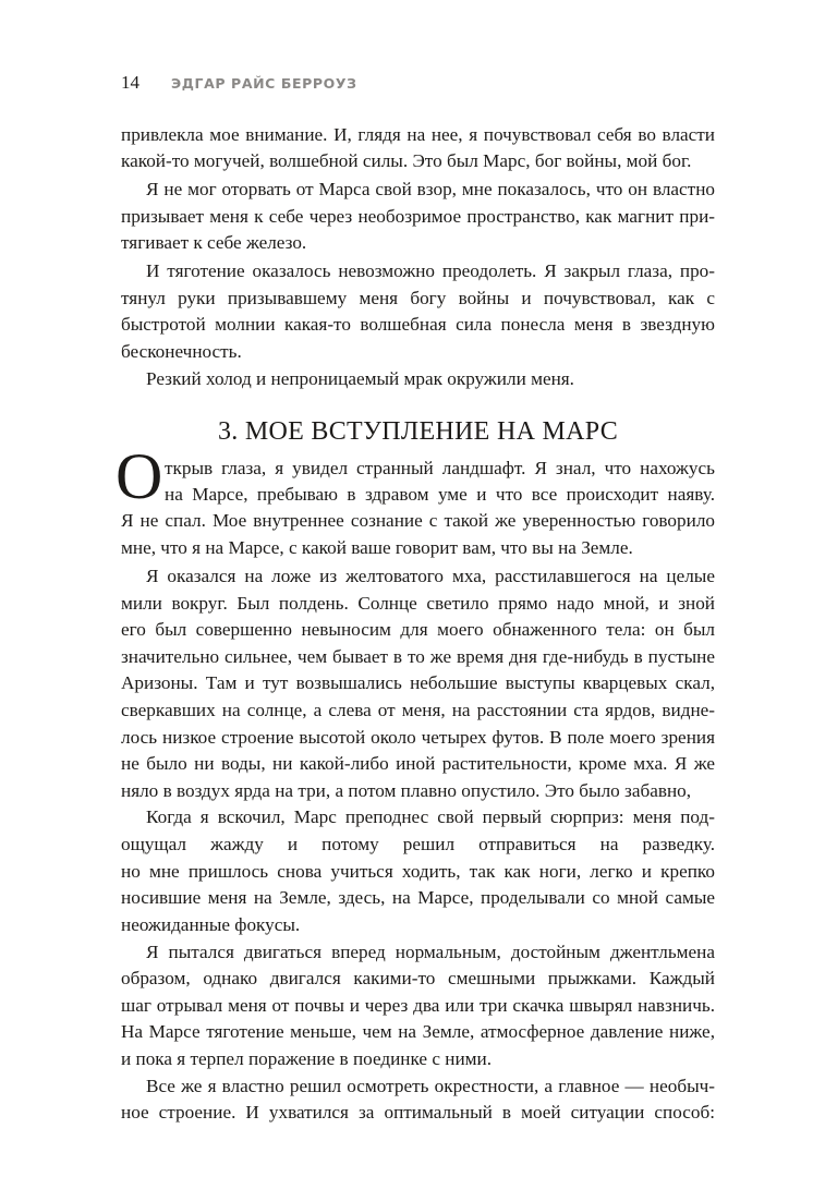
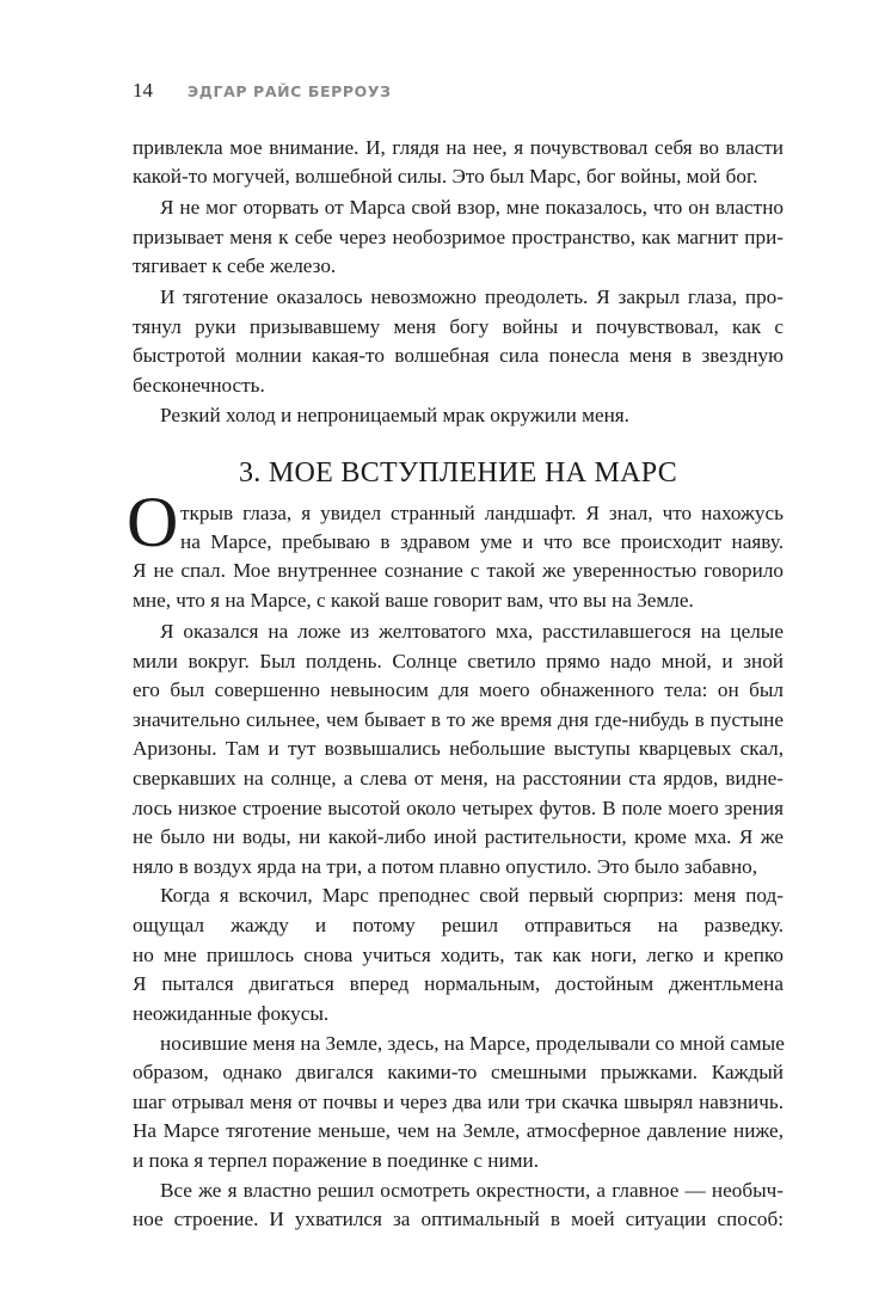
  14
  ЭДГАР РАЙС БЕРРОУЗ
  3. МОЕ ВСТУПЛЕНИЕ НА МАРС
  О
  привлекла мое внимание. И, глядя на нее, я почувствовал себя во власти
  какой-то могучей, волшебной силы. Это был Марс, бог войны, мой бог.
  Я не мог оторвать от Марса свой взор, мне показалось, что он властно
  призывает меня к себе через необозримое пространство, как магнит при-
  тягивает к себе железо.
  И тяготение оказалось невозможно преодолеть. Я закрыл глаза, про-
  тянул руки призывавшему меня богу войны и почувствовал, как с
  быстротой молнии какая-то волшебная сила понесла меня в звездную
  бесконечность.
  Резкий холод и непроницаемый мрак окружили меня.
  ткрыв глаза, я увидел странный ландшафт. Я знал, что нахожусь
  на Марсе, пребываю в здравом уме и что все происходит наяву.
  Я не спал. Мое внутреннее сознание с такой же уверенностью говорило
  мне, что я на Марсе, с какой ваше говорит вам, что вы на Земле.
  Я оказался на ложе из желтоватого мха, расстилавшегося на целые
  мили вокруг. Был полдень. Солнце светило прямо надо мной, и зной
  его был совершенно невыносим для моего обнаженного тела: он был
  значительно сильнее, чем бывает в то же время дня где-нибудь в пустыне
  Аризоны. Там и тут возвышались небольшие выступы кварцевых скал,
  сверкавших на солнце, а слева от меня, на расстоянии ста ярдов, видне-
  лось низкое строение высотой около четырех футов. В поле моего зрения
  не было ни воды, ни какой-либо иной растительности, кроме мха. Я же
  няло в воздух ярда на три, а потом плавно опустило. Это было забавно,
  Когда я вскочил, Марс преподнес свой первый сюрприз: меня под-
  ощущал жажду и потому решил отправиться на разведку.
  но мне пришлось снова учиться ходить, так как ноги, легко и крепко
- носившие меня на Земле, здесь, на Марсе, проделывали со мной самые
+ Я пытался двигаться вперед нормальным, достойным джентльмена
  неожиданные фокусы.
- Я пытался двигаться вперед нормальным, достойным джентльмена
+ носившие меня на Земле, здесь, на Марсе, проделывали со мной самые
  образом, однако двигался какими-то смешными прыжками. Каждый
  шаг отрывал меня от почвы и через два или три скачка швырял навзничь.
  На Марсе тяготение меньше, чем на Земле, атмосферное давление ниже,
  и пока я терпел поражение в поединке с ними.
  Все же я властно решил осмотреть окрестности, а главное — необыч-
  ное строение. И ухватился за оптимальный в моей ситуации способ:
